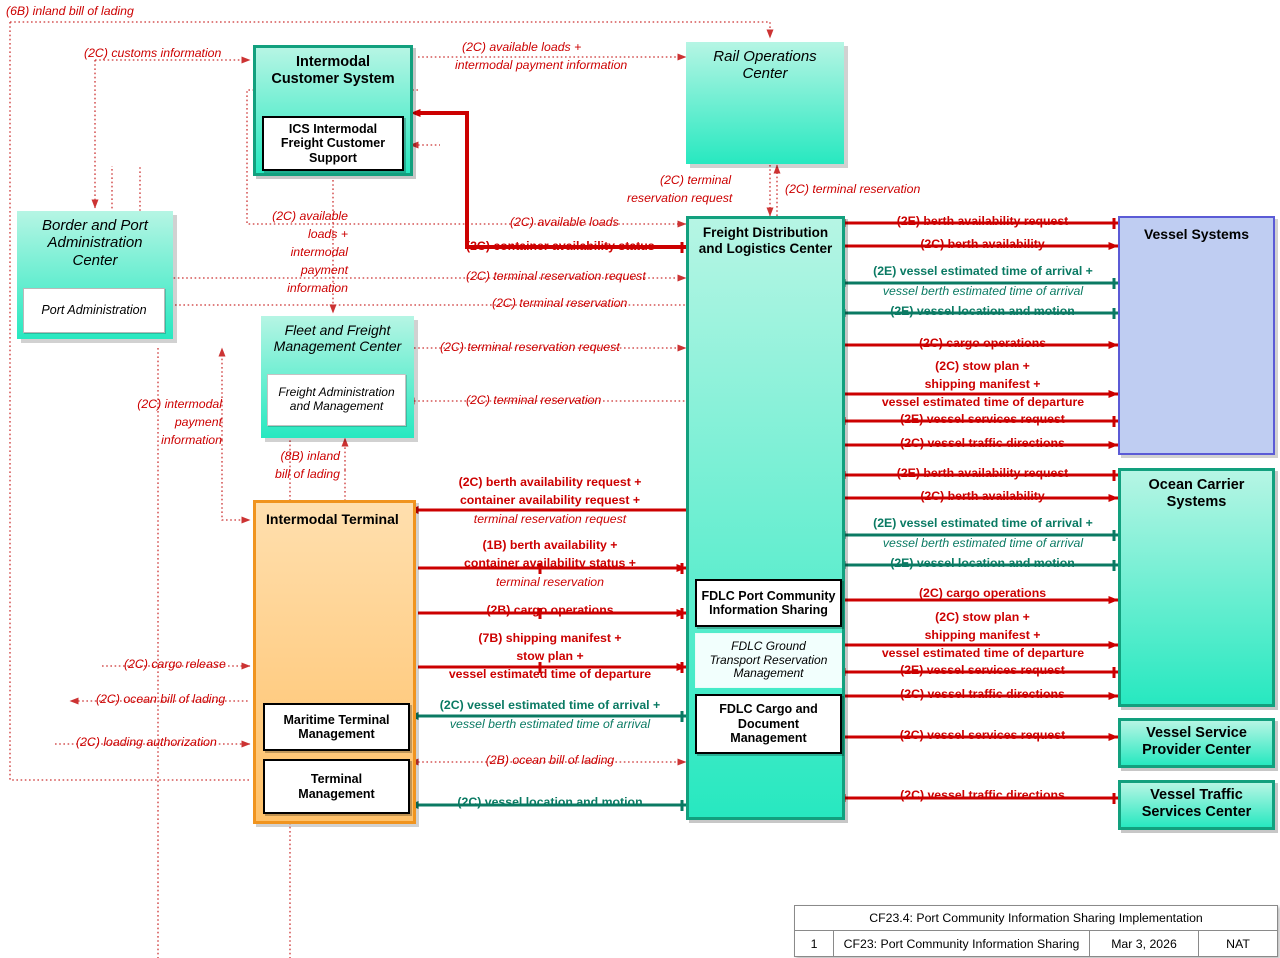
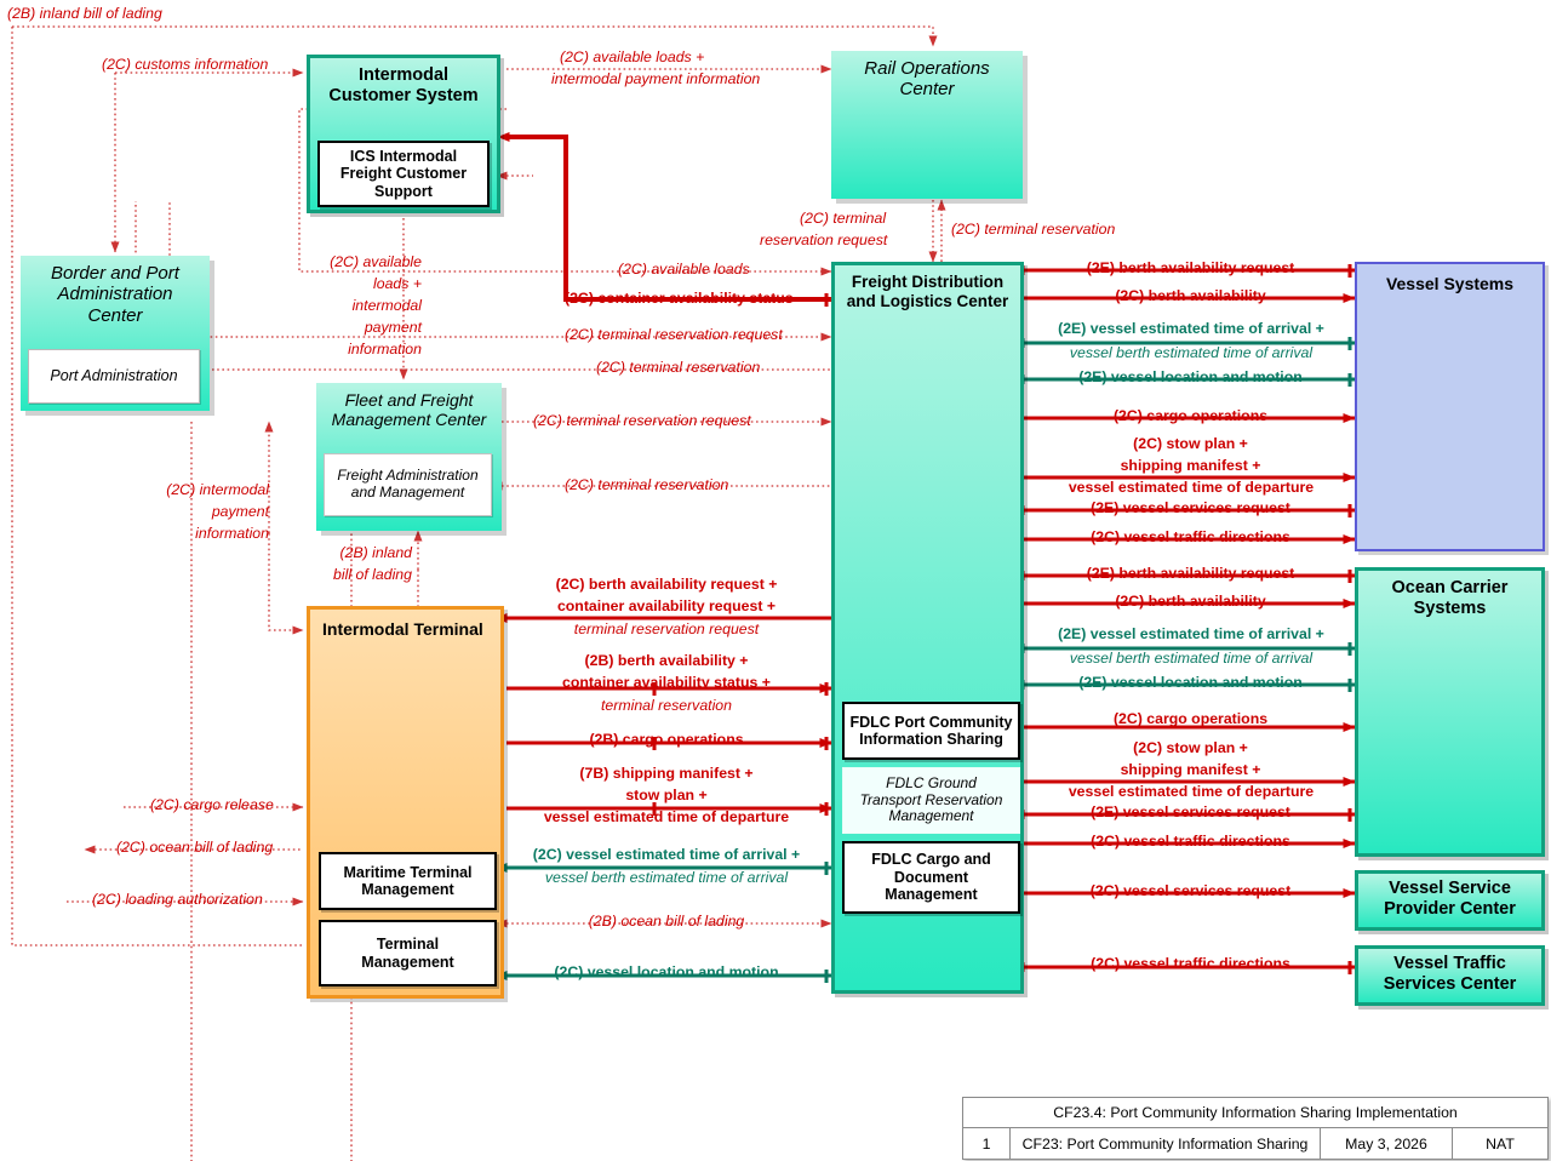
  Intermodal
  Customer System
  ICS Intermodal
  Freight Customer
  Support
  Rail Operations
  Center
  Border and Port
  Administration
  Center
  Port Administration
  Fleet and Freight
  Management Center
  Freight Administration
  and Management
  Freight Distribution
  and Logistics Center
  FDLC Port Community
  Information Sharing
  FDLC Ground
  Transport Reservation
  Management
  FDLC Cargo and
  Document
  Management
  Intermodal Terminal
  Maritime Terminal
  Management
  Terminal
  Management
  Vessel Systems
  Ocean Carrier
  Systems
  Vessel Service
  Provider Center
  Vessel Traffic
  Services Center
- (6B) inland bill of lading
+ (2B) inland bill of lading
  (2C) customs information
  (2C) available loads +
  intermodal payment information
  (2C) terminal
  reservation request
  (2C) terminal reservation
  (2C) available
  loads +
  intermodal
  payment
  information
  (2C) available loads
  (2C) container availability status
  (2C) terminal reservation request
  (2C) terminal reservation
  (2C) terminal reservation request
  (2C) terminal reservation
  (2C) intermodal
  payment
  information
- (8B) inland
+ (2B) inland
  bill of lading
  (2C) cargo release
  (2C) ocean bill of lading
  (2C) loading authorization
  (2C) berth availability request +
  container availability request +
  terminal reservation request
- (1B) berth availability +
+ (2B) berth availability +
  container availability status +
  terminal reservation
  (2B) cargo operations
  (7B) shipping manifest +
  stow plan +
  vessel estimated time of departure
  (2C) vessel estimated time of arrival +
  vessel berth estimated time of arrival
  (2B) ocean bill of lading
  (2C) vessel location and motion
  (2E) berth availability request
  (2C) berth availability
  (2E) vessel estimated time of arrival +
  vessel berth estimated time of arrival
  (2E) vessel location and motion
  (2C) cargo operations
  (2C) stow plan +
  shipping manifest +
  vessel estimated time of departure
  (2E) vessel services request
  (2C) vessel traffic directions
  (2E) berth availability request
  (2C) berth availability
  (2E) vessel estimated time of arrival +
  vessel berth estimated time of arrival
  (2E) vessel location and motion
  (2C) cargo operations
  (2C) stow plan +
  shipping manifest +
  vessel estimated time of departure
  (2E) vessel services request
  (2C) vessel traffic directions
  (2C) vessel services request
  (2C) vessel traffic directions
  CF23.4: Port Community Information Sharing Implementation
  1
  CF23: Port Community Information Sharing
- Mar 3, 2026
+ May 3, 2026
  NAT
